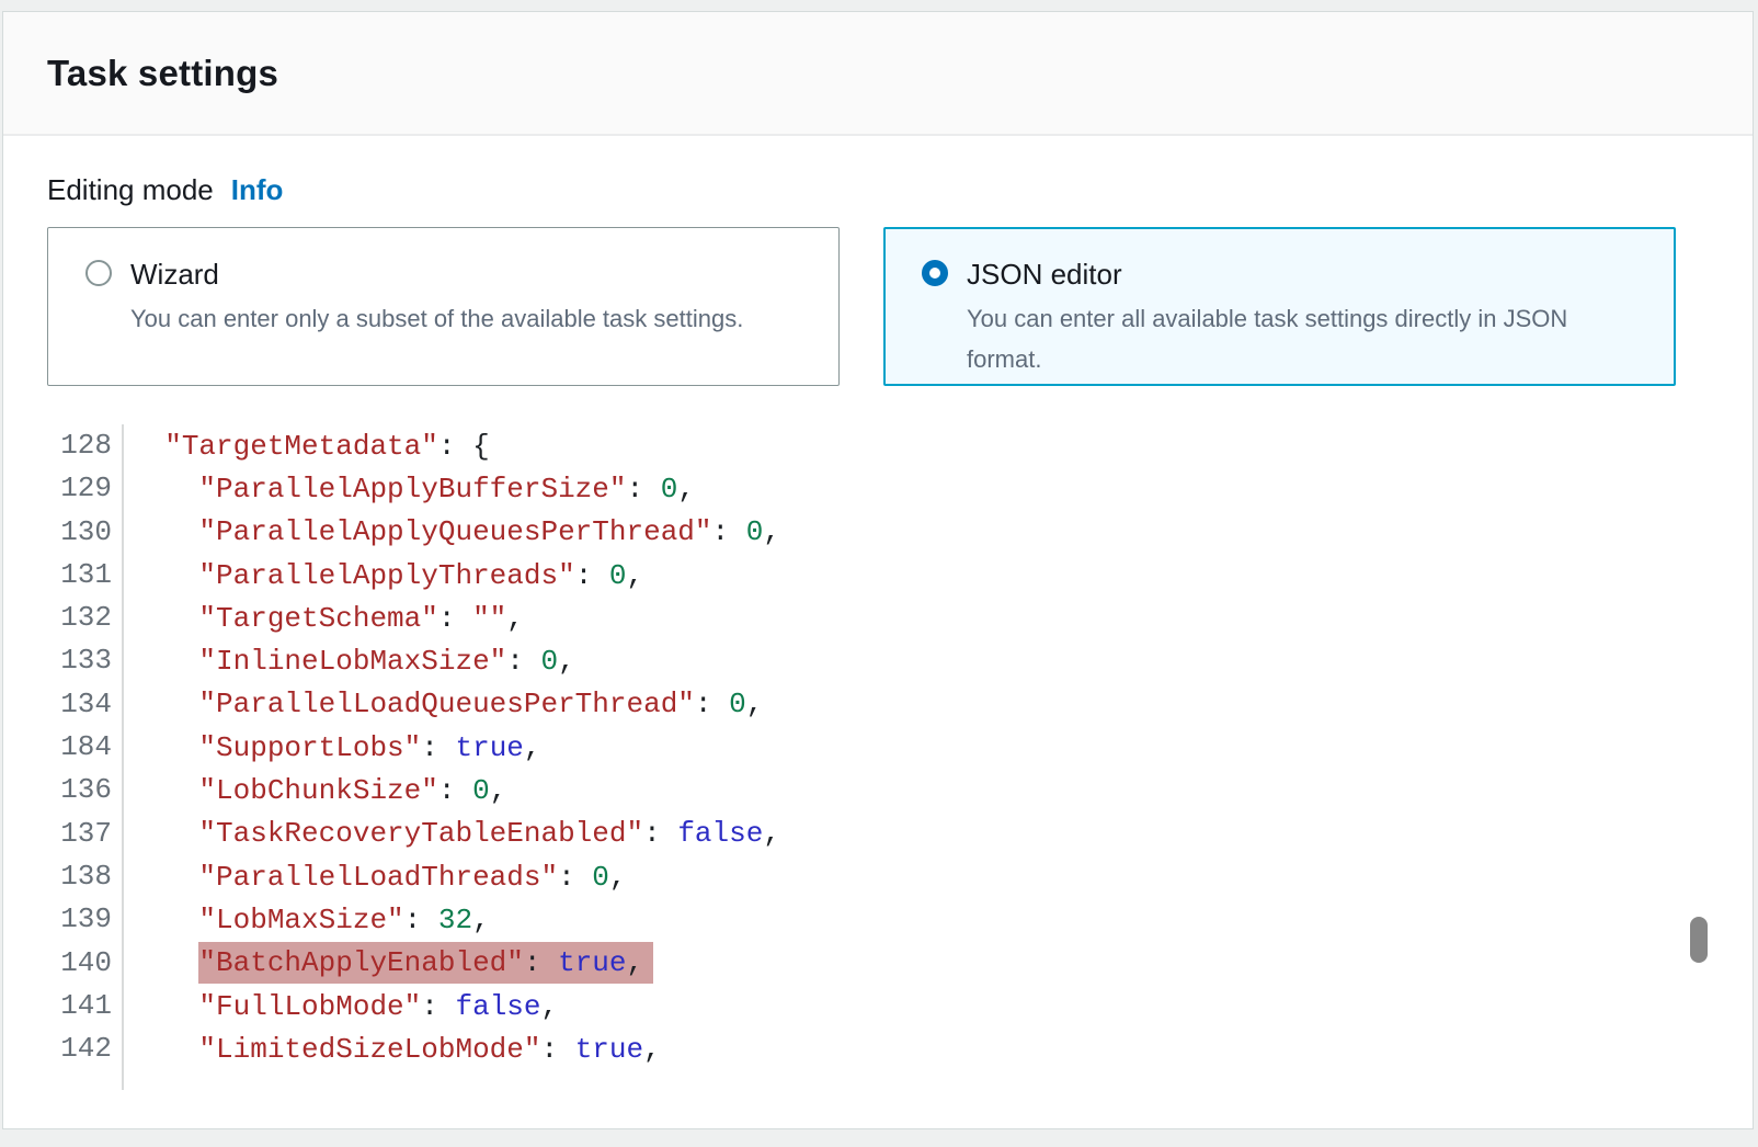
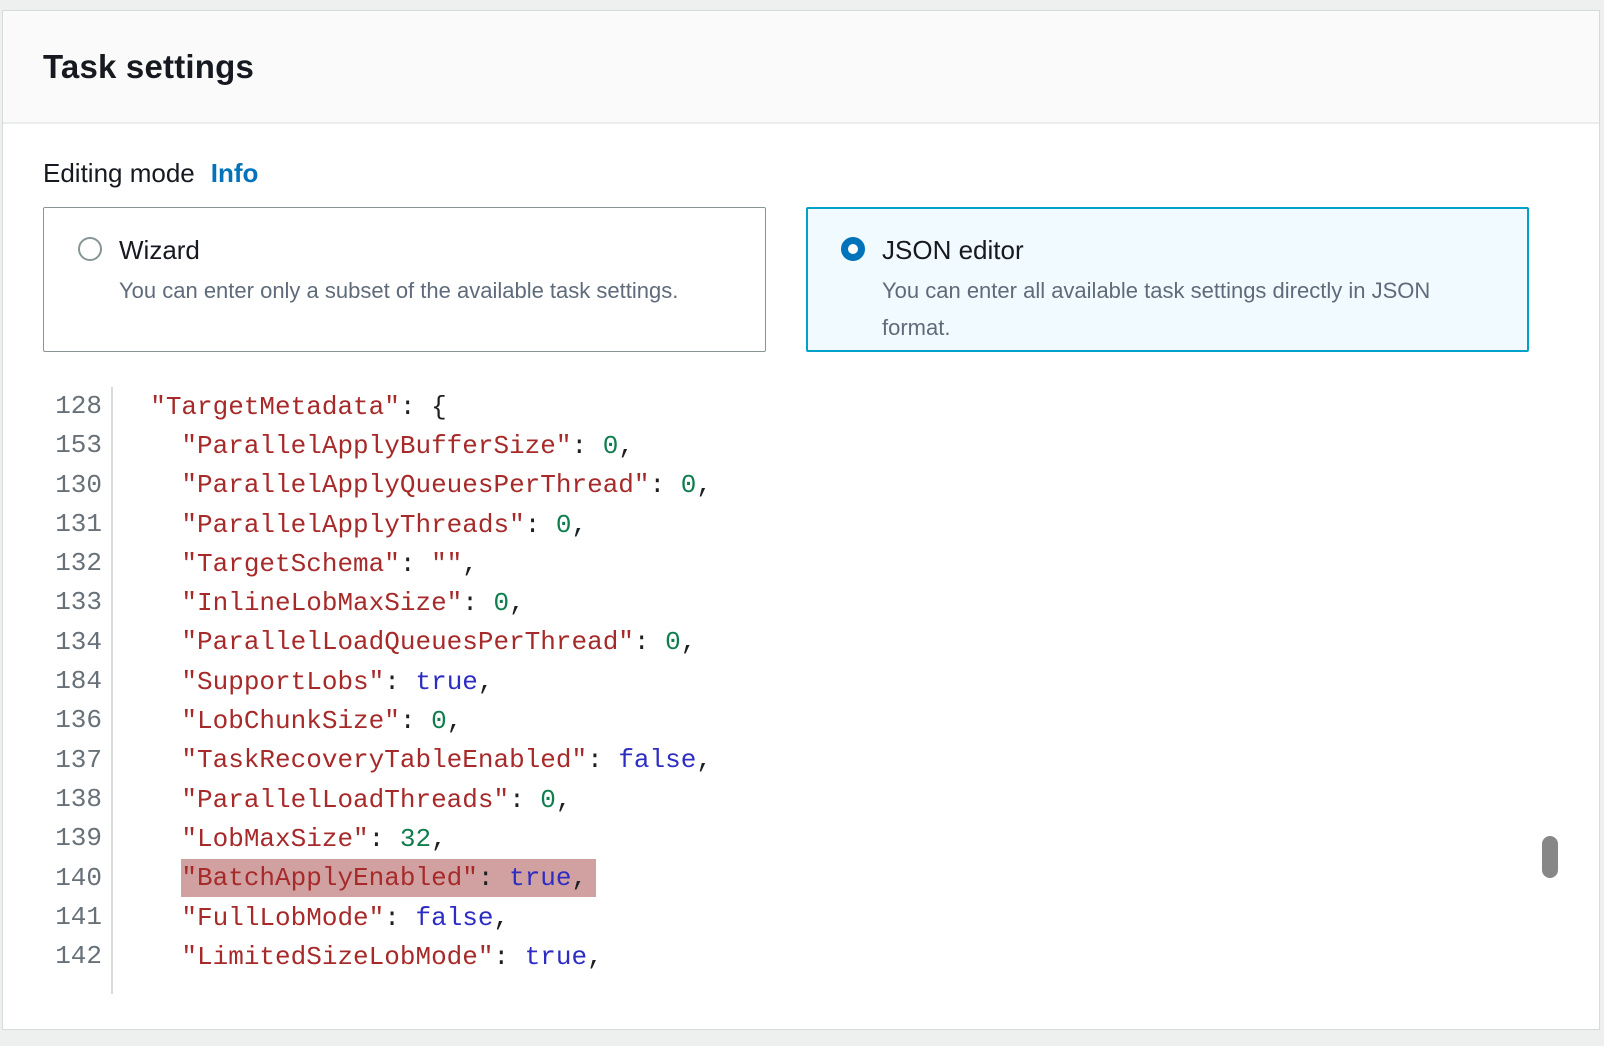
  Task settings
  Editing mode
  Info
  Wizard
  You can enter only a subset of the available task settings.
  JSON editor
  You can enter all available task settings directly in JSON format.
  128
  "TargetMetadata": {
- 129
+ 153
  "ParallelApplyBufferSize": 0,
  130
  "ParallelApplyQueuesPerThread": 0,
  131
  "ParallelApplyThreads": 0,
  132
  "TargetSchema": "",
  133
  "InlineLobMaxSize": 0,
  134
  "ParallelLoadQueuesPerThread": 0,
  184
  "SupportLobs": true,
  136
  "LobChunkSize": 0,
  137
  "TaskRecoveryTableEnabled": false,
  138
  "ParallelLoadThreads": 0,
  139
  "LobMaxSize": 32,
  140
  "BatchApplyEnabled": true,
  141
  "FullLobMode": false,
  142
  "LimitedSizeLobMode": true,
